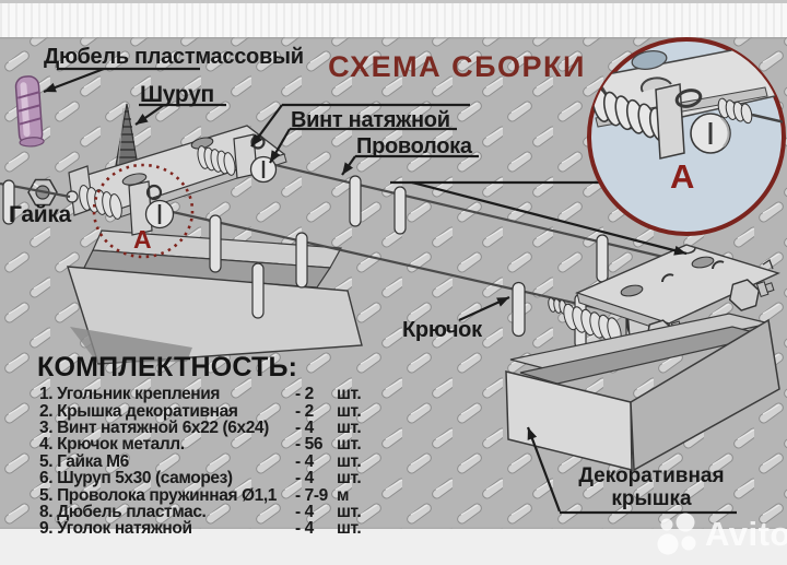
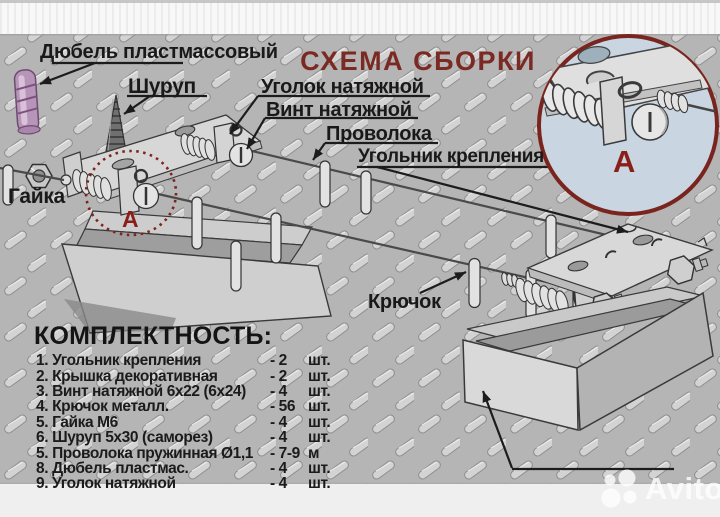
  СХЕМА СБОРКИ
  Дюбель пластмассовый
  Шуруп
+ Уголок натяжной
  Винт натяжной
  Проволока
+ Угольник крепления
  Гайка
  Крючок
- Декоративная
- крышка
  А
  А
  КОМПЛЕКТНОСТЬ:
  1. Угольник крепления
  - 2
  шт.
  2. Крышка декоративная
  - 2
  шт.
  3. Винт натяжной 6х22 (6х24)
  - 4
  шт.
  4. Крючок металл.
  - 56
  шт.
  5. Гайка М6
  - 4
  шт.
  6. Шуруп 5х30 (саморез)
  - 4
  шт.
  5. Проволока пружинная Ø1,1
  - 7-9
  м
  8. Дюбель пластмас.
  - 4
  шт.
  9. Уголок натяжной
  - 4
  шт.
  Avito
